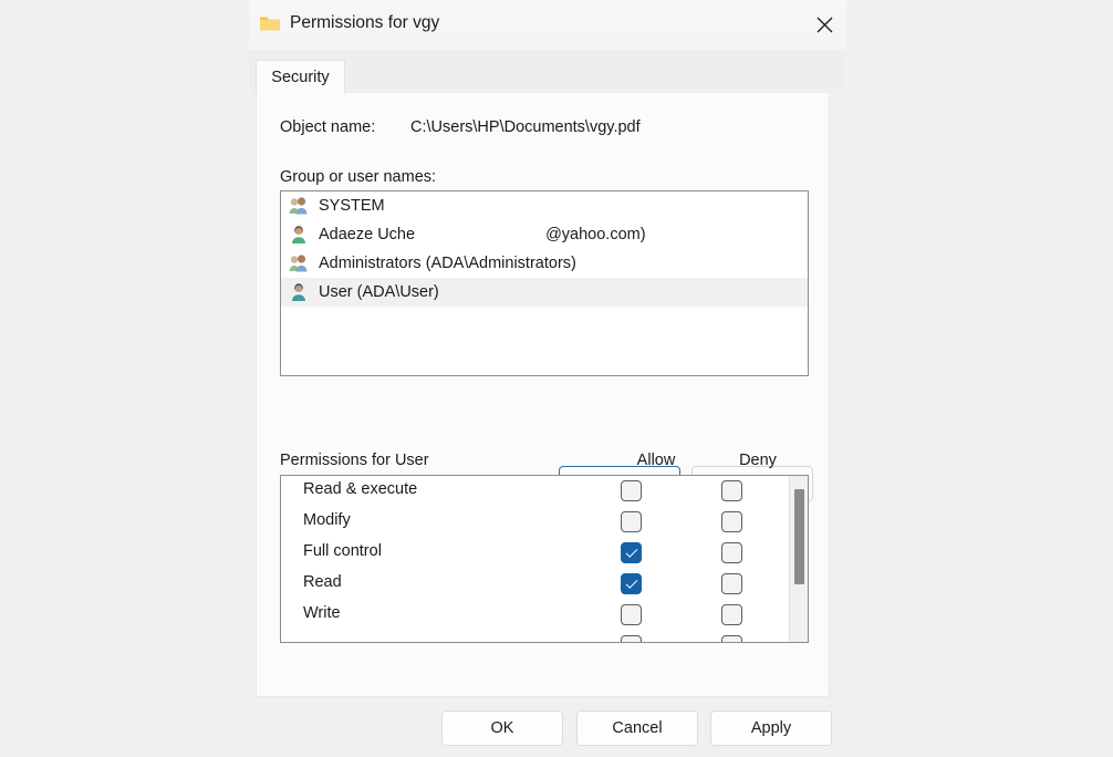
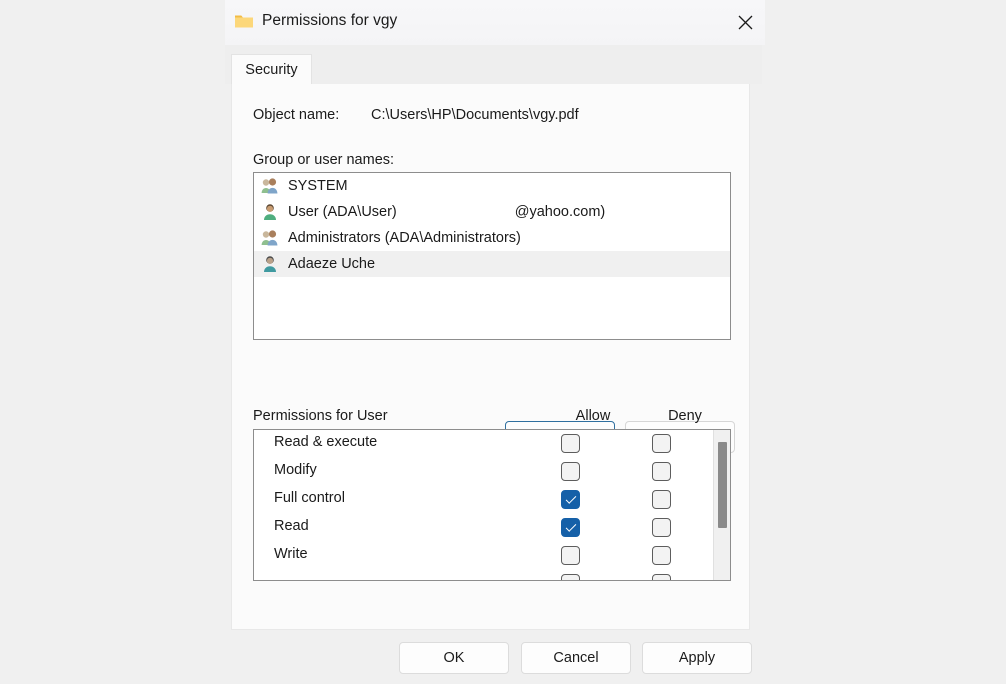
  Permissions for vgy
  Security
  Object name:
  C:\Users\HP\Documents\vgy.pdf
  Group or user names:
  SYSTEM
- Adaeze Uche @yahoo.com)
+ User (ADA\User) @yahoo.com)
  Administrators (ADA\Administrators)
- User (ADA\User)
+ Adaeze Uche
  Permissions for User
  Allow
  Deny
  Read & execute
  Modify
  Full control
  Read
  Write
  OK
  Cancel
  Apply
